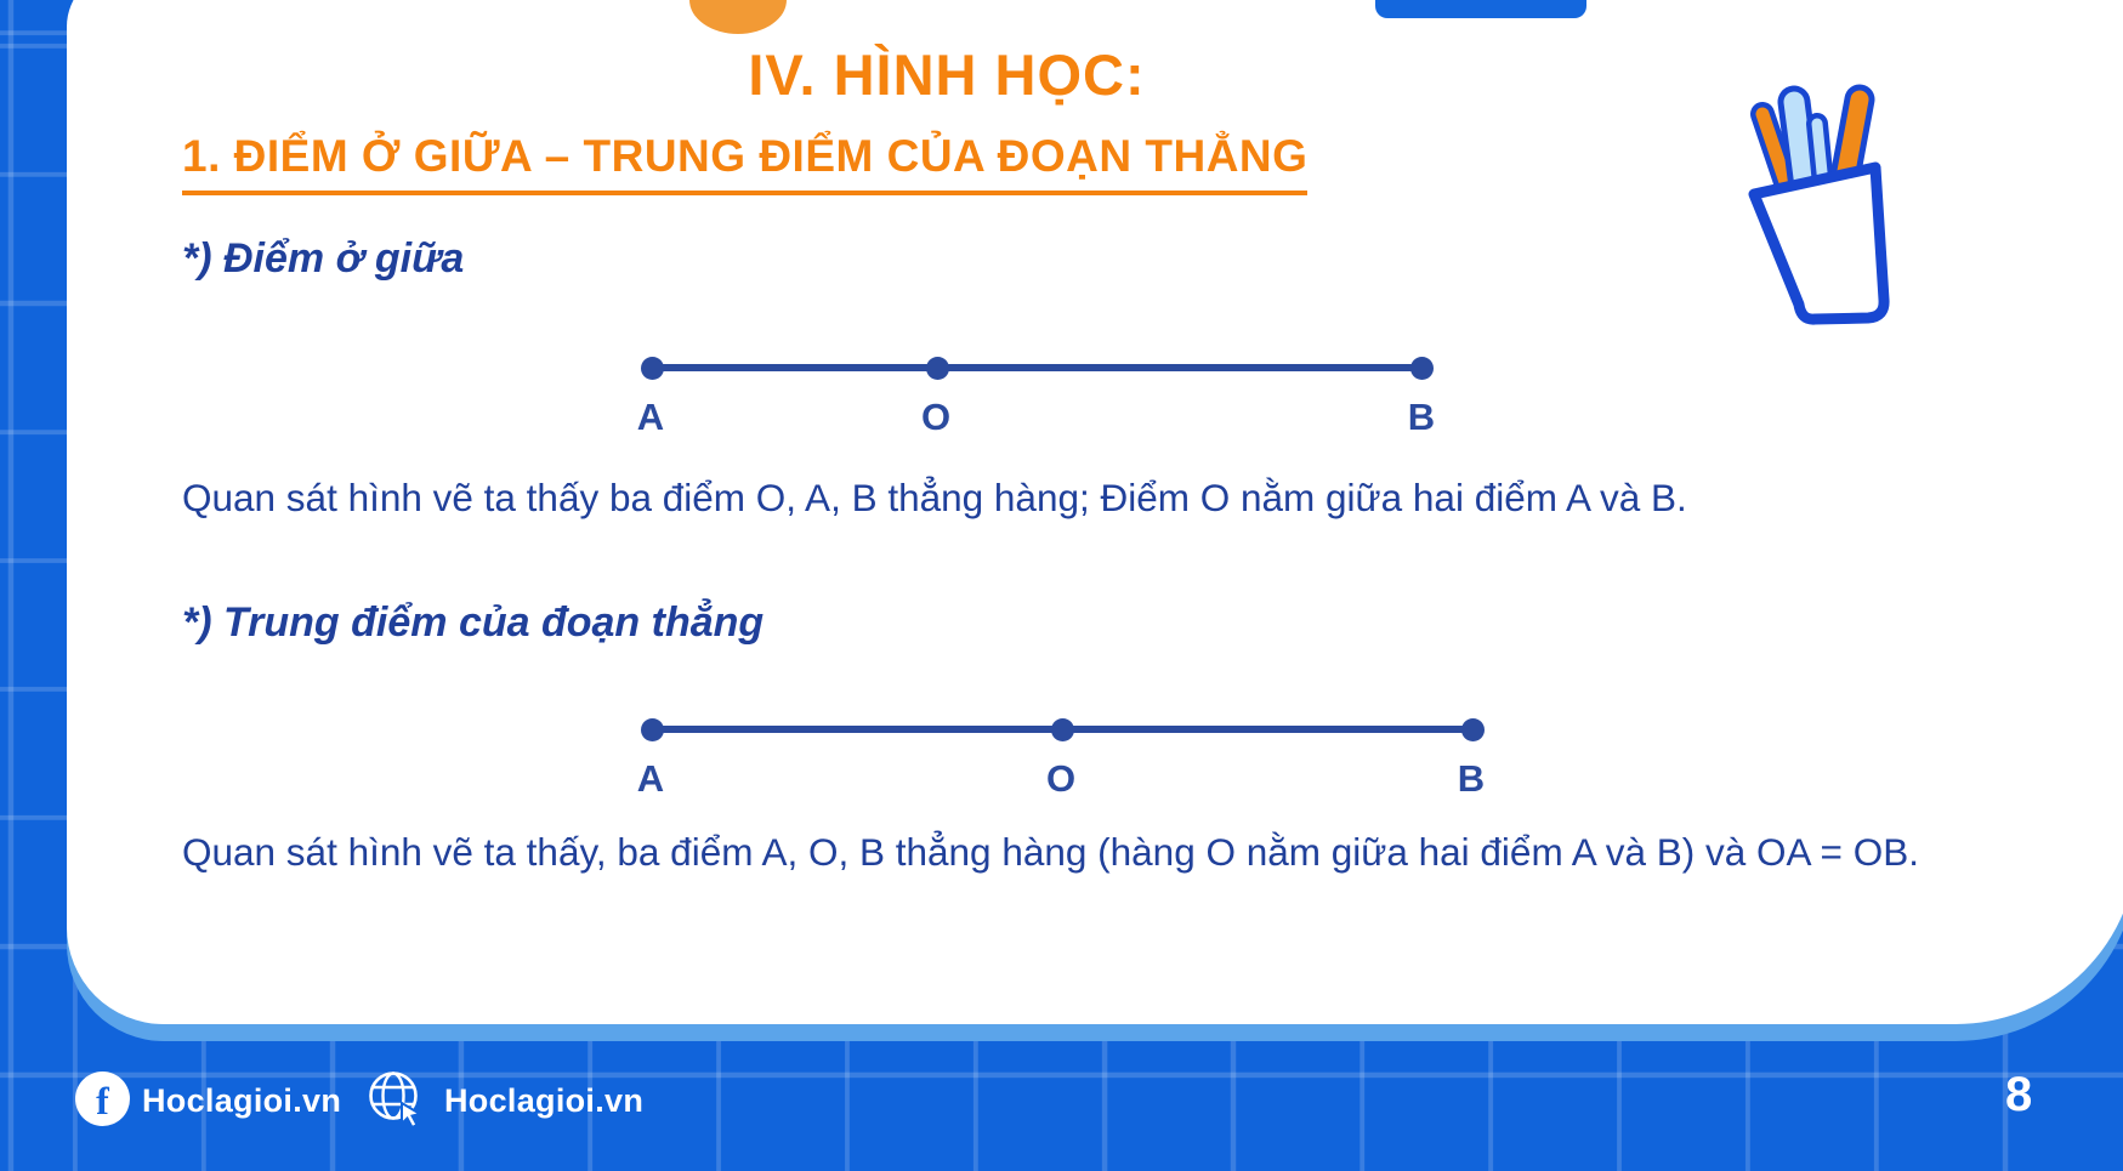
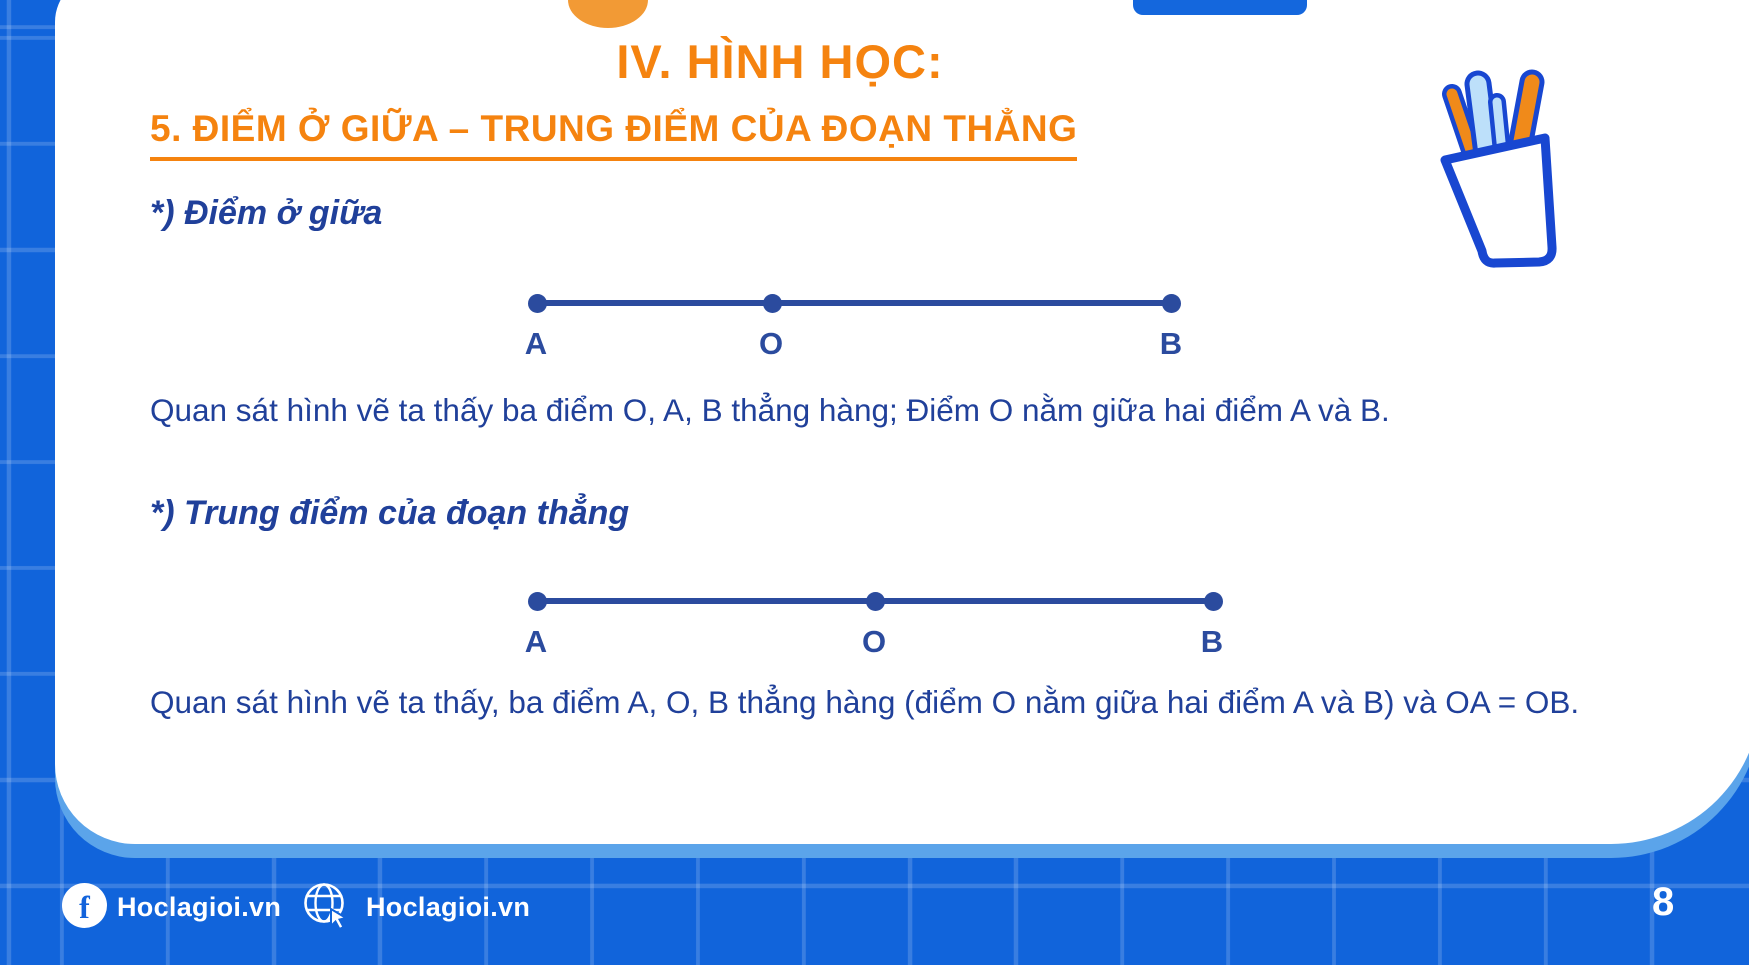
  IV. HÌNH HỌC:
- 1. ĐIỂM Ở GIỮA – TRUNG ĐIỂM CỦA ĐOẠN THẲNG
+ 5. ĐIỂM Ở GIỮA – TRUNG ĐIỂM CỦA ĐOẠN THẲNG
  *) Điểm ở giữa
  A
  O
  B
  Quan sát hình vẽ ta thấy ba điểm O, A, B thẳng hàng; Điểm O nằm giữa hai điểm A và B.
  *) Trung điểm của đoạn thẳng
  A
  O
  B
- Quan sát hình vẽ ta thấy, ba điểm A, O, B thẳng hàng (hàng O nằm giữa hai điểm A và B) và OA = OB.
+ Quan sát hình vẽ ta thấy, ba điểm A, O, B thẳng hàng (điểm O nằm giữa hai điểm A và B) và OA = OB.
  f
  Hoclagioi.vn
  Hoclagioi.vn
  8
